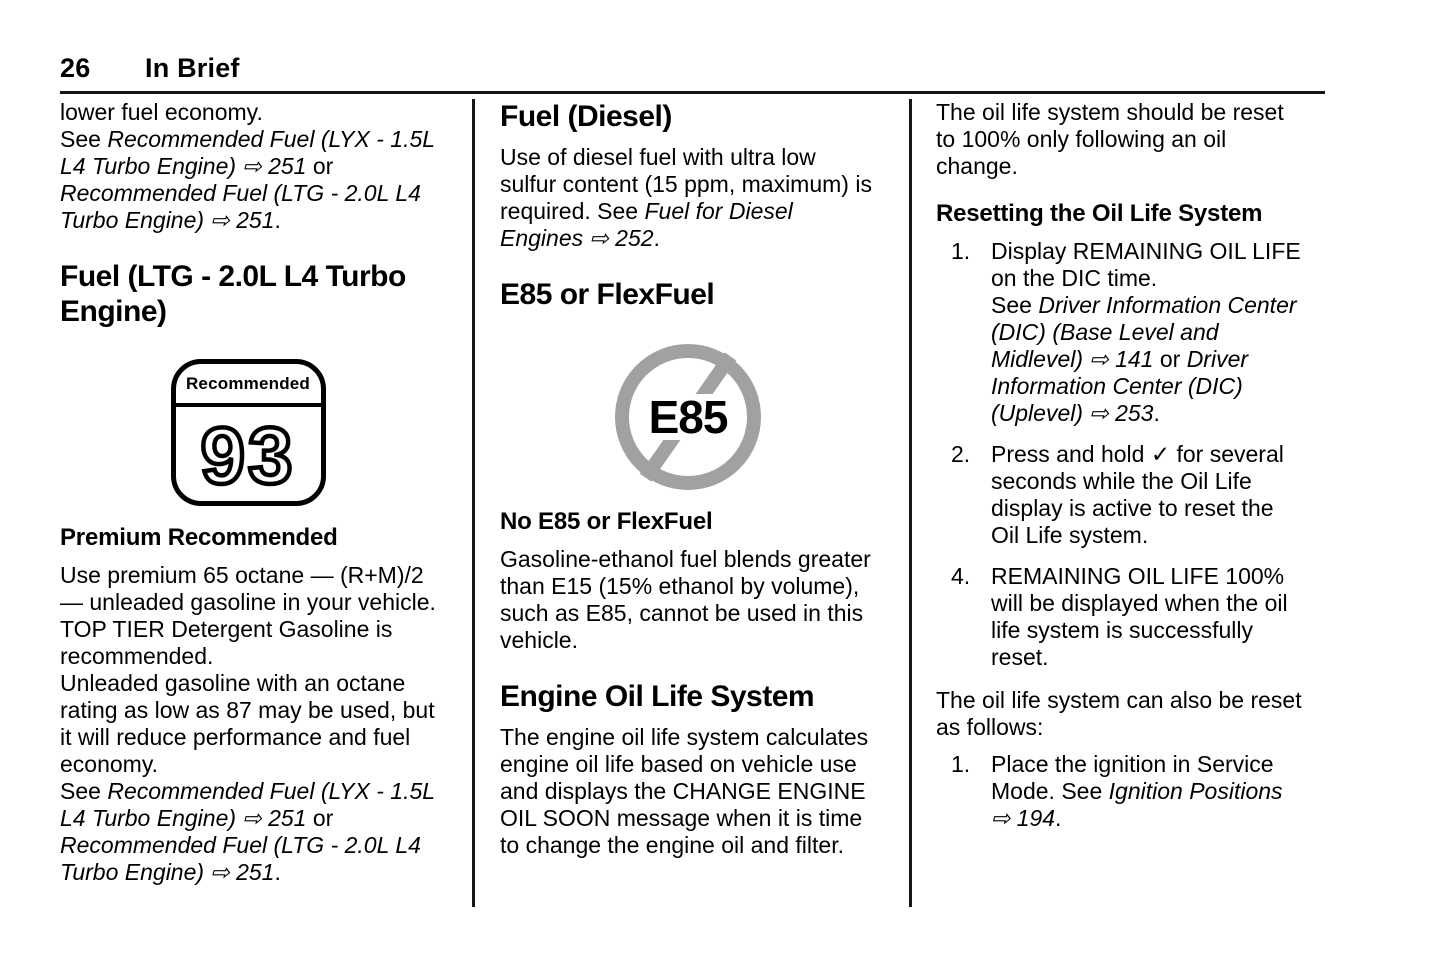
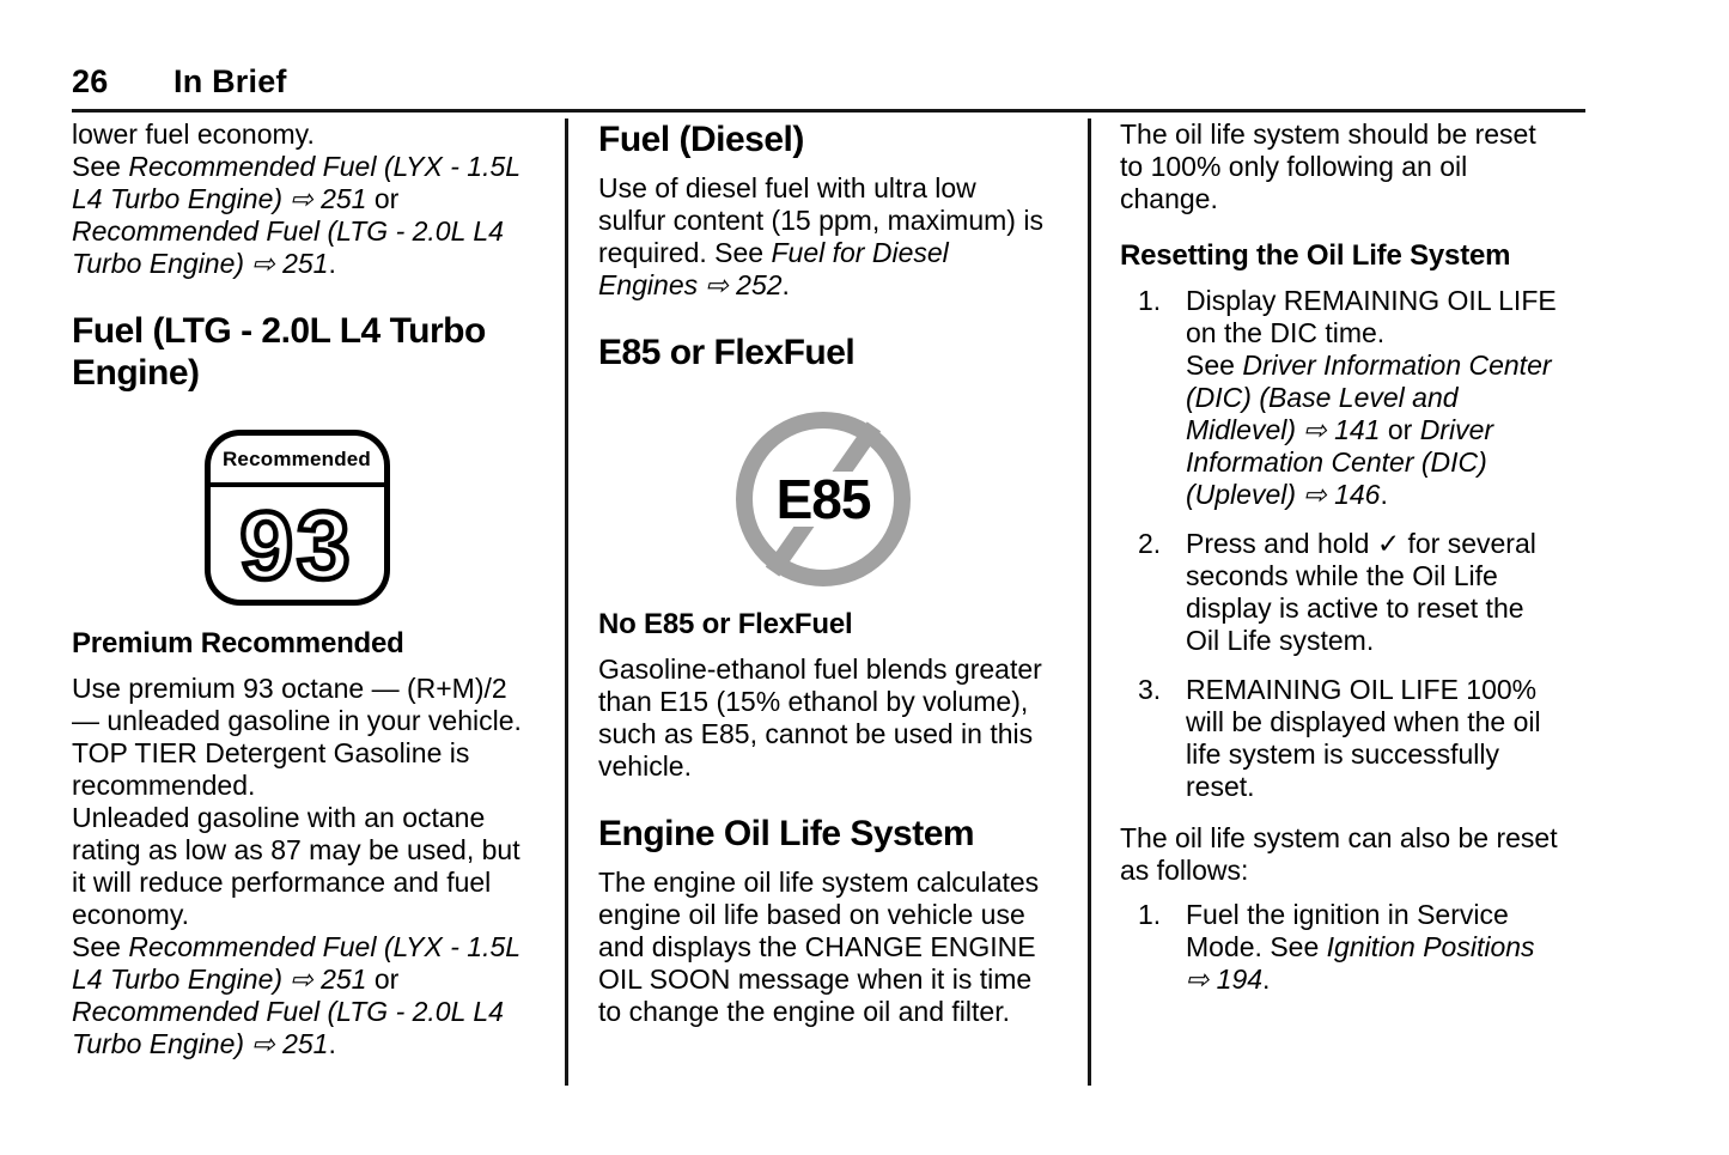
  26
  In Brief
  lower fuel economy.
  See Recommended Fuel (LYX - 1.5L L4 Turbo Engine) ⇨ 251 or Recommended Fuel (LTG - 2.0L L4 Turbo Engine) ⇨ 251.
  Fuel (LTG - 2.0L L4 Turbo Engine)
  Recommended
  93
  Premium Recommended
- Use premium 65 octane — (R+M)/2 — unleaded gasoline in your vehicle. TOP TIER Detergent Gasoline is recommended.
+ Use premium 93 octane — (R+M)/2 — unleaded gasoline in your vehicle. TOP TIER Detergent Gasoline is recommended.
  Unleaded gasoline with an octane rating as low as 87 may be used, but it will reduce performance and fuel economy.
  See Recommended Fuel (LYX - 1.5L L4 Turbo Engine) ⇨ 251 or Recommended Fuel (LTG - 2.0L L4 Turbo Engine) ⇨ 251.
  Fuel (Diesel)
  Use of diesel fuel with ultra low sulfur content (15 ppm, maximum) is required. See Fuel for Diesel Engines ⇨ 252.
  E85 or FlexFuel
  E85
  No E85 or FlexFuel
  Gasoline-ethanol fuel blends greater than E15 (15% ethanol by volume), such as E85, cannot be used in this vehicle.
  Engine Oil Life System
  The engine oil life system calculates engine oil life based on vehicle use and displays the CHANGE ENGINE OIL SOON message when it is time to change the engine oil and filter.
  The oil life system should be reset to 100% only following an oil change.
  Resetting the Oil Life System
  1.
  Display REMAINING OIL LIFE on the DIC time.
- See Driver Information Center (DIC) (Base Level and Midlevel) ⇨ 141 or Driver Information Center (DIC) (Uplevel) ⇨ 253.
+ See Driver Information Center (DIC) (Base Level and Midlevel) ⇨ 141 or Driver Information Center (DIC) (Uplevel) ⇨ 146.
  2.
  Press and hold ✓ for several seconds while the Oil Life display is active to reset the Oil Life system.
- 4.
+ 3.
  REMAINING OIL LIFE 100% will be displayed when the oil life system is successfully reset.
  The oil life system can also be reset as follows:
  1.
- Place the ignition in Service Mode. See Ignition Positions ⇨ 194.
+ Fuel the ignition in Service Mode. See Ignition Positions ⇨ 194.
